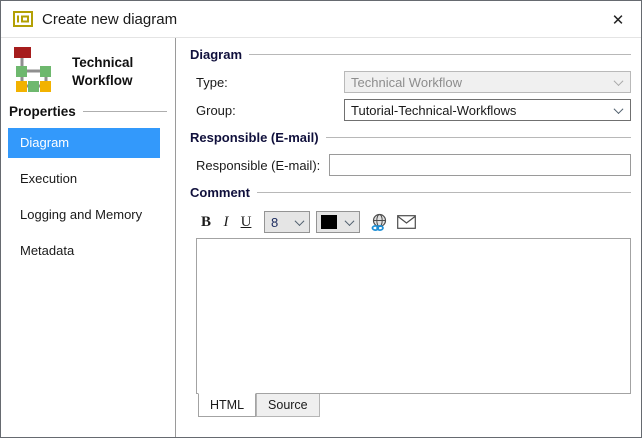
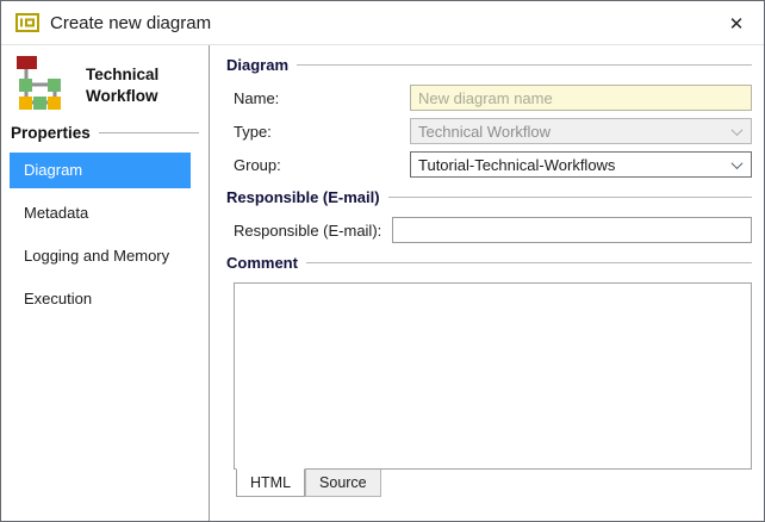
  Create new diagram
  ✕
  Technical Workflow
  Properties
  Diagram
- Execution
+ Metadata
  Logging and Memory
- Metadata
+ Execution
  Diagram
+ Name:
+ New diagram name
  Type:
  Technical Workflow
  Group:
  Tutorial-Technical-Workflows
  Responsible (E-mail)
  Responsible (E-mail):
  Comment
- B
- I
- U
- 8
  HTML
  Source
